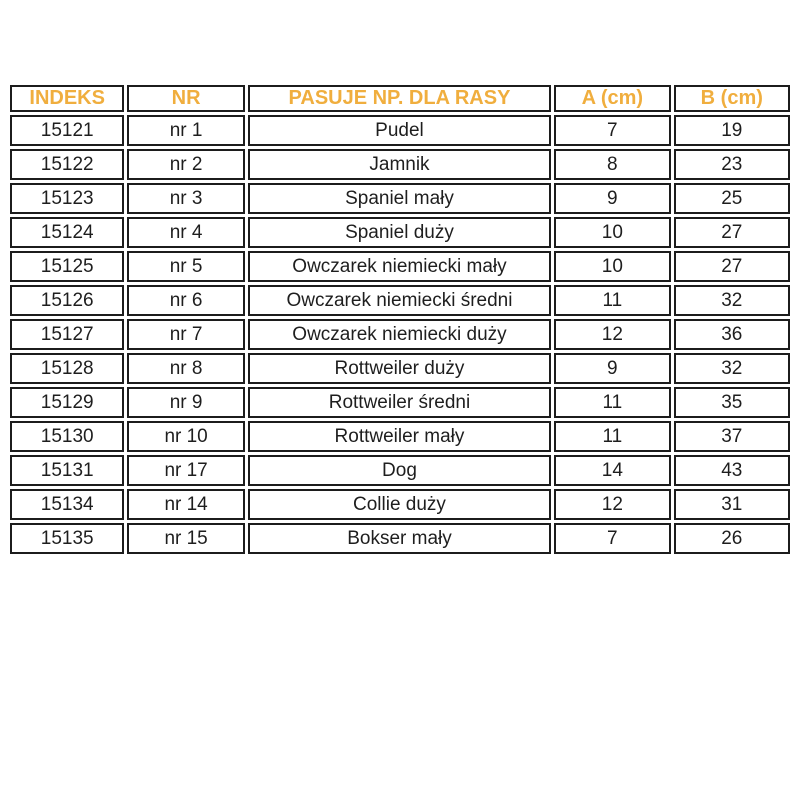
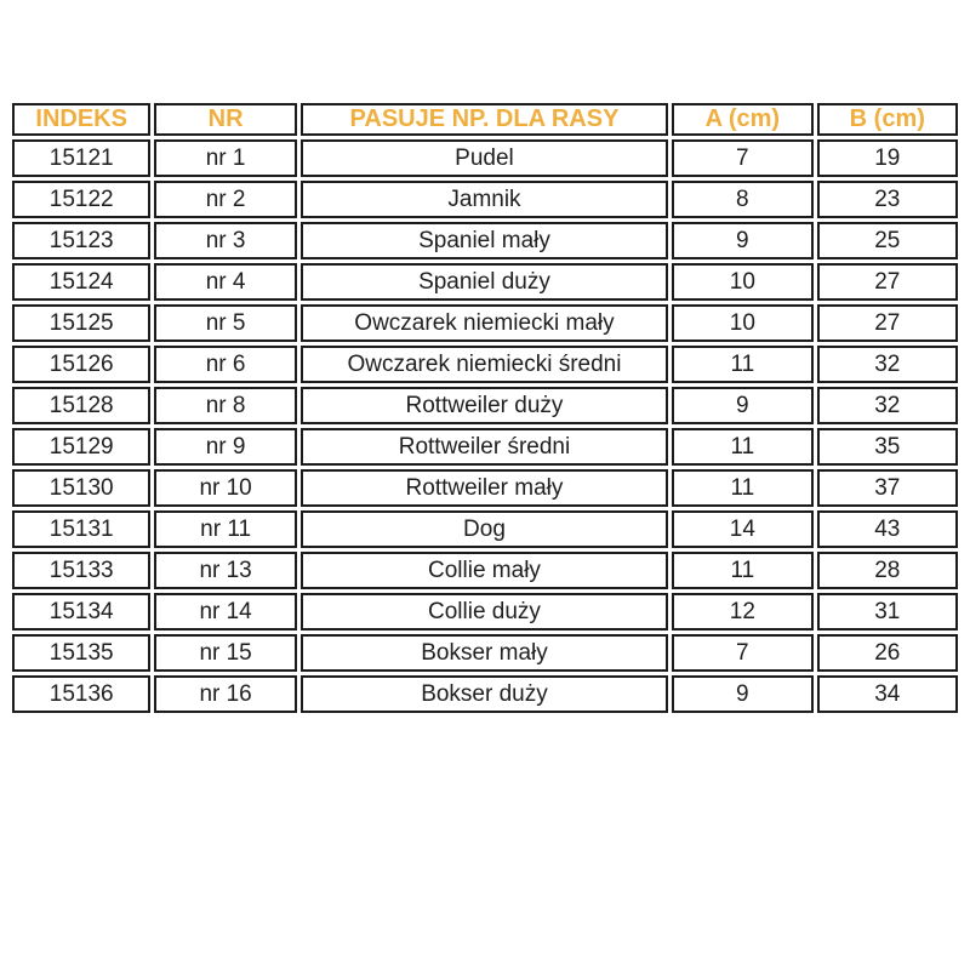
  INDEKS	NR	PASUJE NP. DLA RASY	A (cm)	B (cm)
  15121	nr 1	Pudel	7	19
  15122	nr 2	Jamnik	8	23
  15123	nr 3	Spaniel mały	9	25
  15124	nr 4	Spaniel duży	10	27
  15125	nr 5	Owczarek niemiecki mały	10	27
  15126	nr 6	Owczarek niemiecki średni	11	32
- 15127	nr 7	Owczarek niemiecki duży	12	36
  15128	nr 8	Rottweiler duży	9	32
  15129	nr 9	Rottweiler średni	11	35
  15130	nr 10	Rottweiler mały	11	37
- 15131	nr 17	Dog	14	43
+ 15131	nr 11	Dog	14	43
+ 15133	nr 13	Collie mały	11	28
  15134	nr 14	Collie duży	12	31
  15135	nr 15	Bokser mały	7	26
+ 15136	nr 16	Bokser duży	9	34
